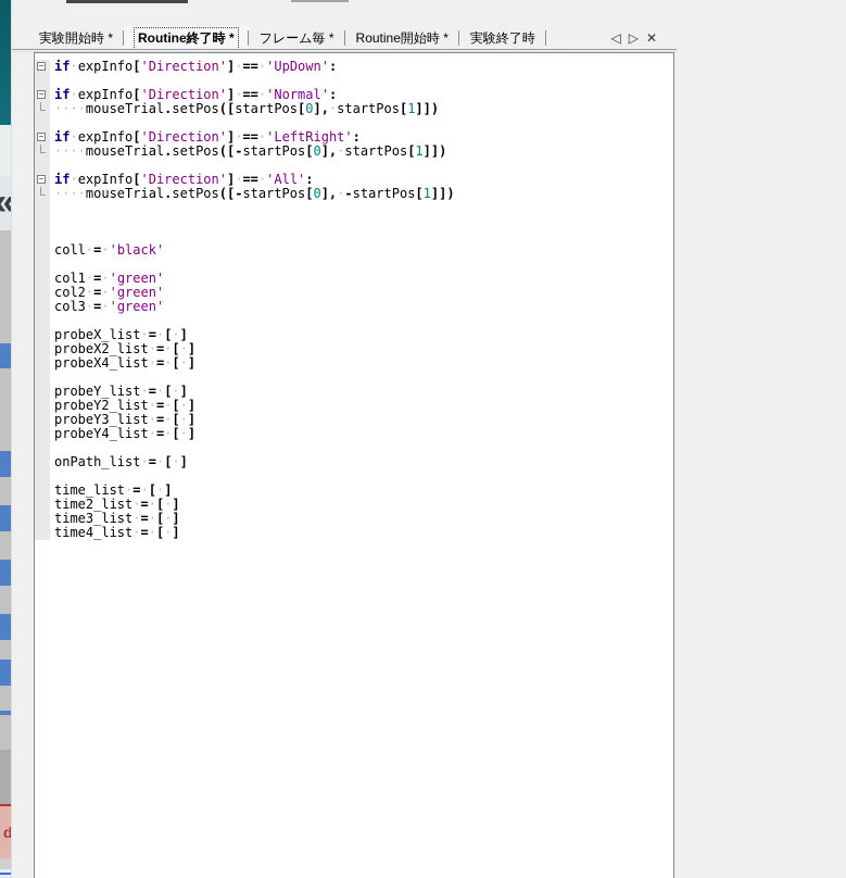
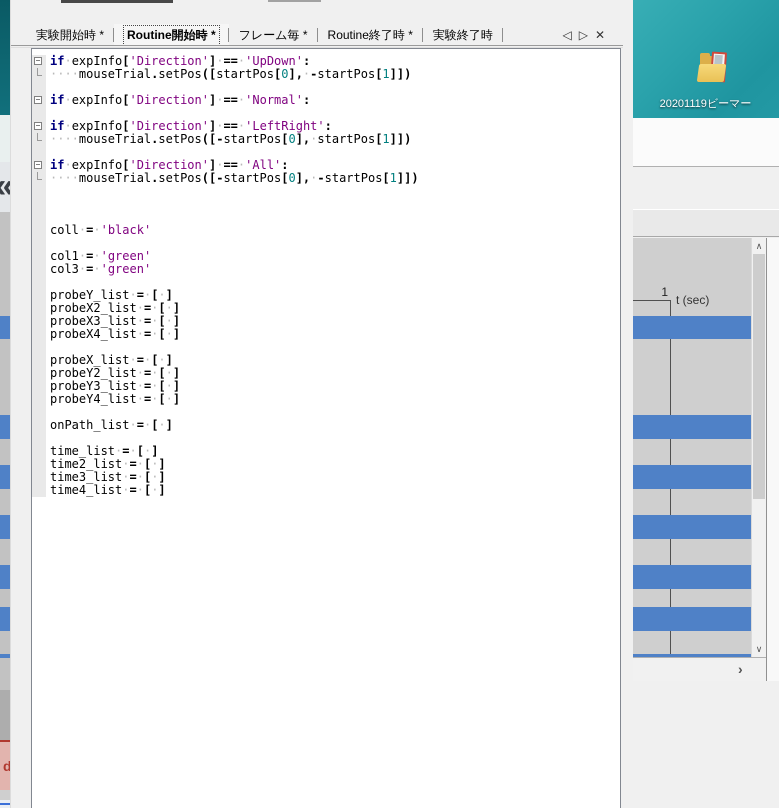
  «
  d
  実験開始時 *
- Routine終了時 *
+ Routine開始時 *
  フレーム毎 *
- Routine開始時 *
+ Routine終了時 *
  実験終了時
  ◁
  ▷
  ✕
  if·expInfo['Direction']·==·'UpDown':
+ ····mouseTrial.setPos([startPos[0],·-startPos[1]])
  if·expInfo['Direction']·==·'Normal':
- ····mouseTrial.setPos([startPos[0],·startPos[1]])
  if·expInfo['Direction']·==·'LeftRight':
  ····mouseTrial.setPos([-startPos[0],·startPos[1]])
  if·expInfo['Direction']·==·'All':
  ····mouseTrial.setPos([-startPos[0],·-startPos[1]])
  coll·=·'black'
  col1·=·'green'
- col2·=·'green'
  col3·=·'green'
- probeX_list·=·[·]
+ probeY_list·=·[·]
  probeX2_list·=·[·]
+ probeX3_list·=·[·]
  probeX4_list·=·[·]
- probeY_list·=·[·]
+ probeX_list·=·[·]
  probeY2_list·=·[·]
  probeY3_list·=·[·]
  probeY4_list·=·[·]
  onPath_list·=·[·]
  time_list·=·[·]
  time2_list·=·[·]
  time3_list·=·[·]
  time4_list·=·[·]
+ 20201119ビーマー
+ 1
+ t (sec)
+ ∧
+ ∨
+ ›
